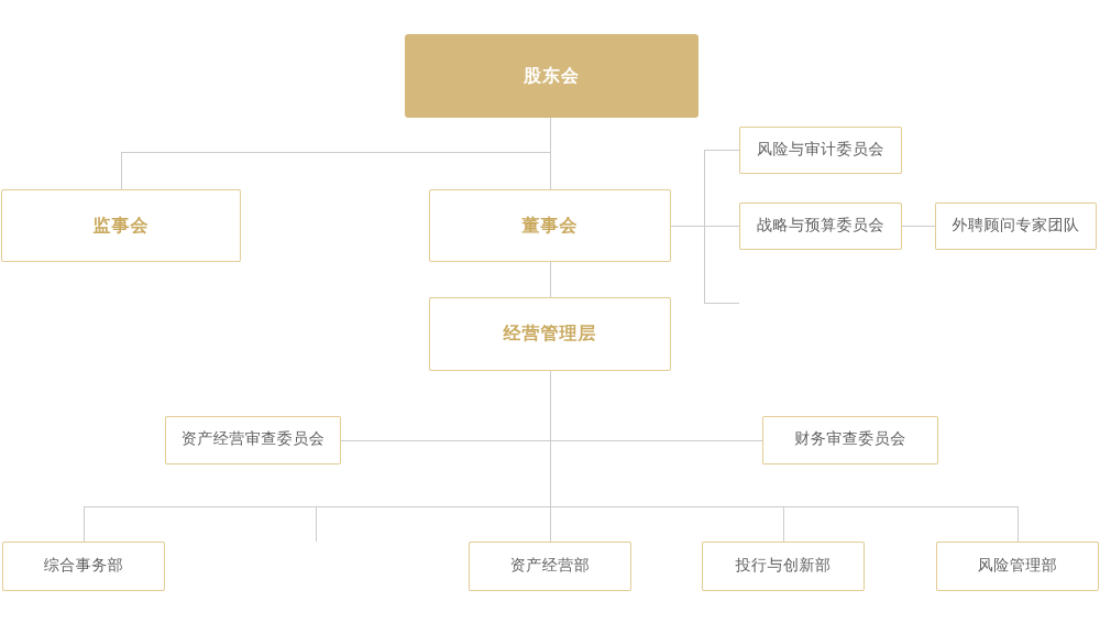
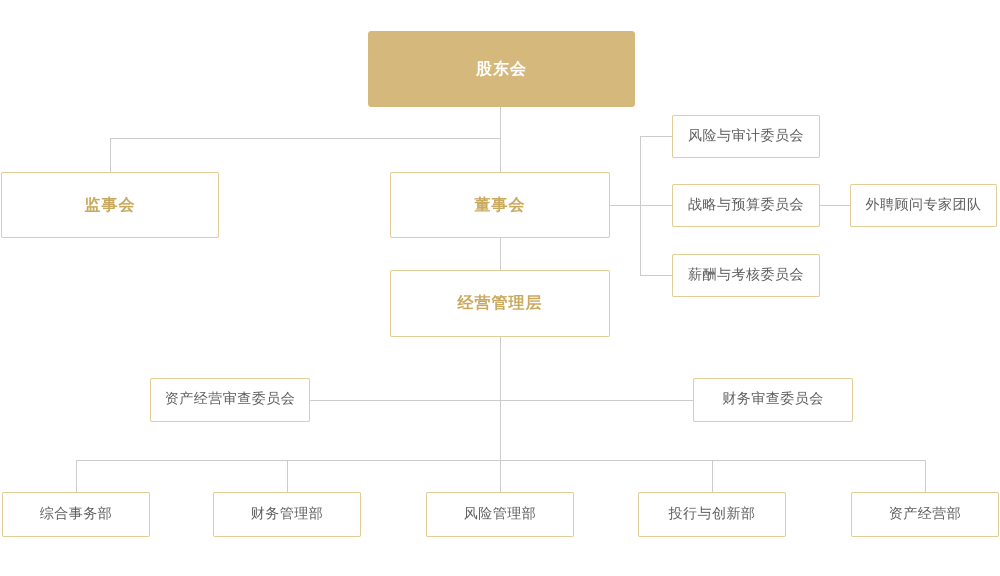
  股东会
  监事会
  董事会
  风险与审计委员会
  战略与预算委员会
+ 薪酬与考核委员会
  外聘顾问专家团队
  经营管理层
  资产经营审查委员会
  财务审查委员会
  综合事务部
+ 财务管理部
- 资产经营部
+ 风险管理部
  投行与创新部
- 风险管理部
+ 资产经营部
